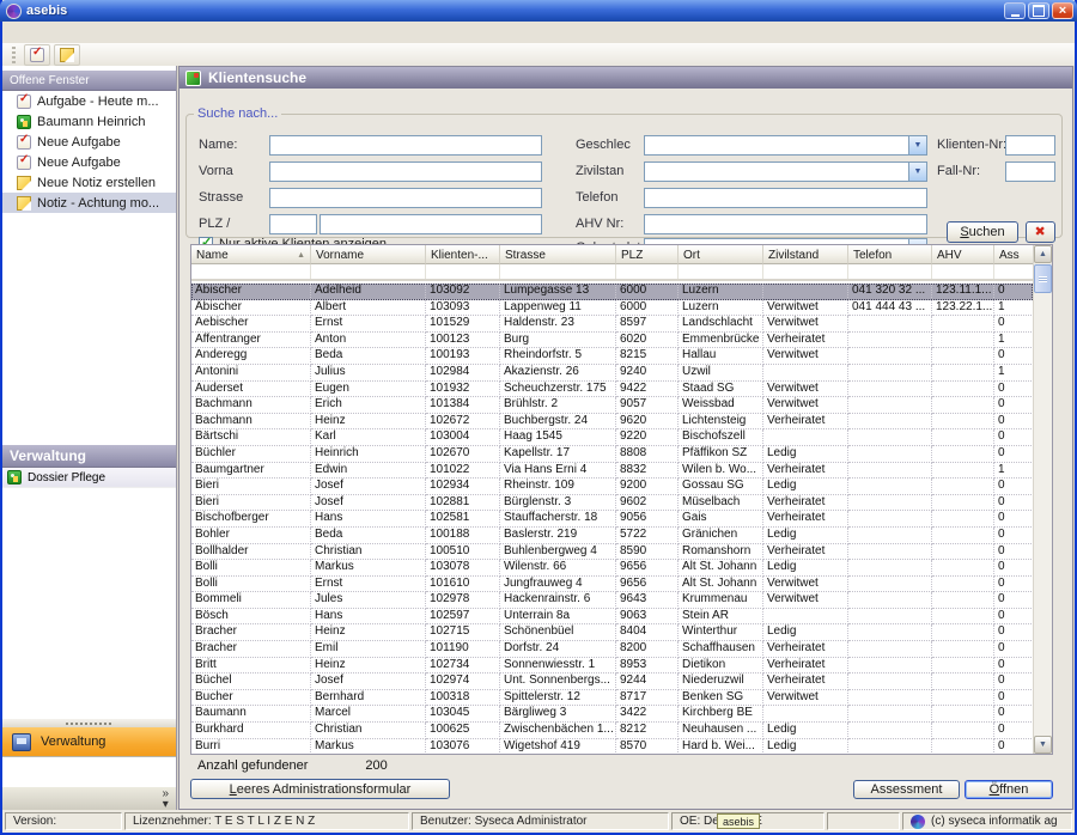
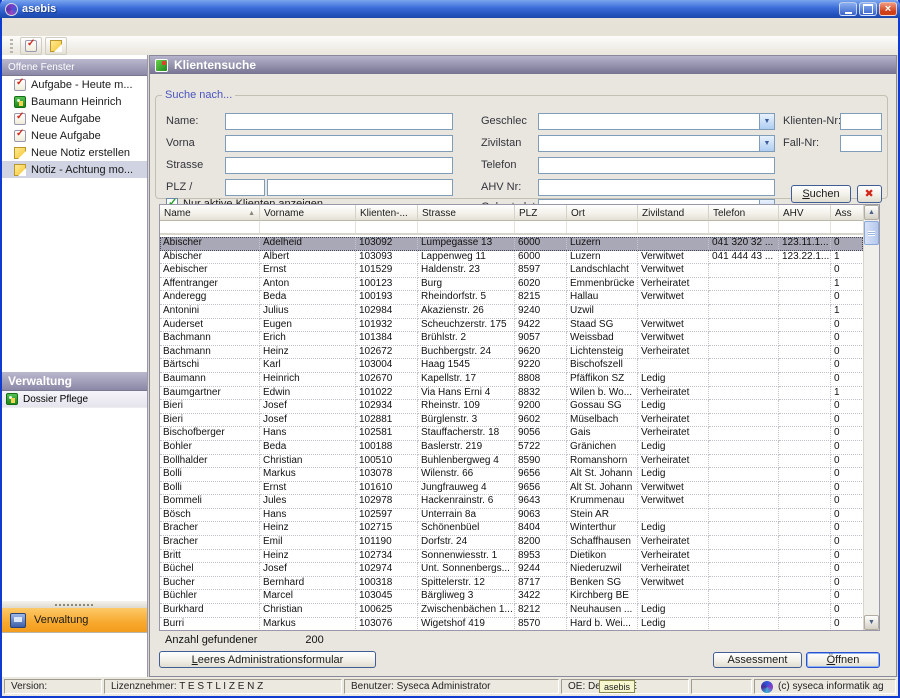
  asebis
  ×
  Offene Fenster
  Aufgabe - Heute m...
  Baumann Heinrich
  Neue Aufgabe
  Neue Aufgabe
  Neue Notiz erstellen
  Notiz - Achtung mo...
  Verwaltung
  Dossier Pflege
  Verwaltung
- »
- ▾
  Klientensuche
  Suche nach...
  Name:
  Vorna
  Strasse
  PLZ /
  Geschlec
  Zivilstan
  Telefon
  AHV Nr:
  Klienten-Nr
  Fall-Nr:
  Suchen
  Name
  Vorname
  Klienten-...
  Strasse
  PLZ
  Ort
  Zivilstand
  Telefon
  AHV
  Ass
  Äbischer
  Adelheid
  103092
  Lumpegasse 13
  6000
  Luzern
  041 320 32 ...
  123.11.1...
  0
  Äbischer
  Albert
  103093
  Lappenweg 11
  6000
  Luzern
  Verwitwet
  041 444 43 ...
  123.22.1...
  1
  Aebischer
  Ernst
  101529
  Haldenstr. 23
  8597
  Landschlacht
  Verwitwet
  0
  Affentranger
  Anton
  100123
  Burg
  6020
  Emmenbrücke
  Verheiratet
  1
  Anderegg
  Beda
  100193
  Rheindorfstr. 5
  8215
  Hallau
  Verwitwet
  0
  Antonini
  Julius
  102984
  Akazienstr. 26
  9240
  Uzwil
  1
  Auderset
  Eugen
  101932
  Scheuchzerstr. 175
  9422
  Staad SG
  Verwitwet
  0
  Bachmann
  Erich
  101384
  Brühlstr. 2
  9057
  Weissbad
  Verwitwet
  0
  Bachmann
  Heinz
  102672
  Buchbergstr. 24
  9620
  Lichtensteig
  Verheiratet
  0
  Bärtschi
  Karl
  103004
  Haag 1545
  9220
  Bischofszell
  0
- Büchler
+ Baumann
  Heinrich
  102670
  Kapellstr. 17
  8808
  Pfäffikon SZ
  Ledig
  0
  Baumgartner
  Edwin
  101022
  Via Hans Erni 4
  8832
  Wilen b. Wo...
  Verheiratet
  1
  Bieri
  Josef
  102934
  Rheinstr. 109
  9200
  Gossau SG
  Ledig
  0
  Bieri
  Josef
  102881
  Bürglenstr. 3
  9602
  Müselbach
  Verheiratet
  0
  Bischofberger
  Hans
  102581
  Stauffacherstr. 18
  9056
  Gais
  Verheiratet
  0
  Bohler
  Beda
  100188
  Baslerstr. 219
  5722
  Gränichen
  Ledig
  0
  Bollhalder
  Christian
  100510
  Buhlenbergweg 4
  8590
  Romanshorn
  Verheiratet
  0
  Bolli
  Markus
  103078
  Wilenstr. 66
  9656
  Alt St. Johann
  Ledig
  0
  Bolli
  Ernst
  101610
  Jungfrauweg 4
  9656
  Alt St. Johann
  Verwitwet
  0
  Bommeli
  Jules
  102978
  Hackenrainstr. 6
  9643
  Krummenau
  Verwitwet
  0
  Bösch
  Hans
  102597
  Unterrain 8a
  9063
  Stein AR
  0
  Bracher
  Heinz
  102715
  Schönenbüel
  8404
  Winterthur
  Ledig
  0
  Bracher
  Emil
  101190
  Dorfstr. 24
  8200
  Schaffhausen
  Verheiratet
  0
  Britt
  Heinz
  102734
  Sonnenwiesstr. 1
  8953
  Dietikon
  Verheiratet
  0
  Büchel
  Josef
  102974
  Unt. Sonnenbergs...
  9244
  Niederuzwil
  Verheiratet
  0
  Bucher
  Bernhard
  100318
  Spittelerstr. 12
  8717
  Benken SG
  Verwitwet
  0
- Baumann
+ Büchler
  Marcel
  103045
  Bärgliweg 3
  3422
  Kirchberg BE
  0
  Burkhard
  Christian
  100625
  Zwischenbächen 1...
  8212
  Neuhausen ...
  Ledig
  0
  Burri
  Markus
  103076
  Wigetshof 419
  8570
  Hard b. Wei...
  Ledig
  0
  Anzahl gefundener
  200
  Leeres Administrationsformular
  Assessment
  Öffnen
  Version:
  Lizenznehmer: T E S T L I Z E N Z
  Benutzer: Syseca Administrator
  (c) syseca informatik ag
  asebis
